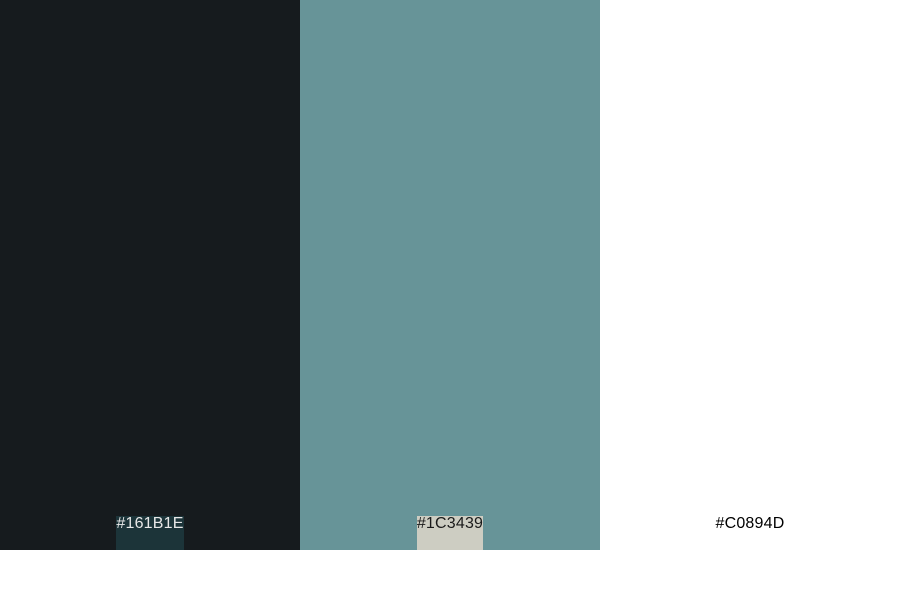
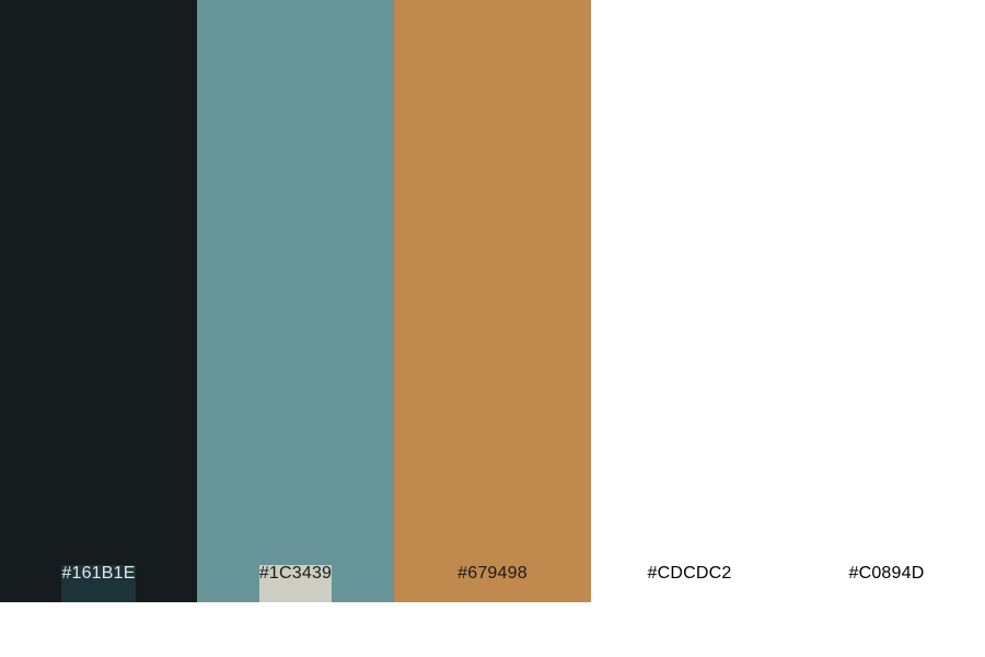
  #161B1E
  #1C3439
+ #679498
+ #CDCDC2
  #C0894D
